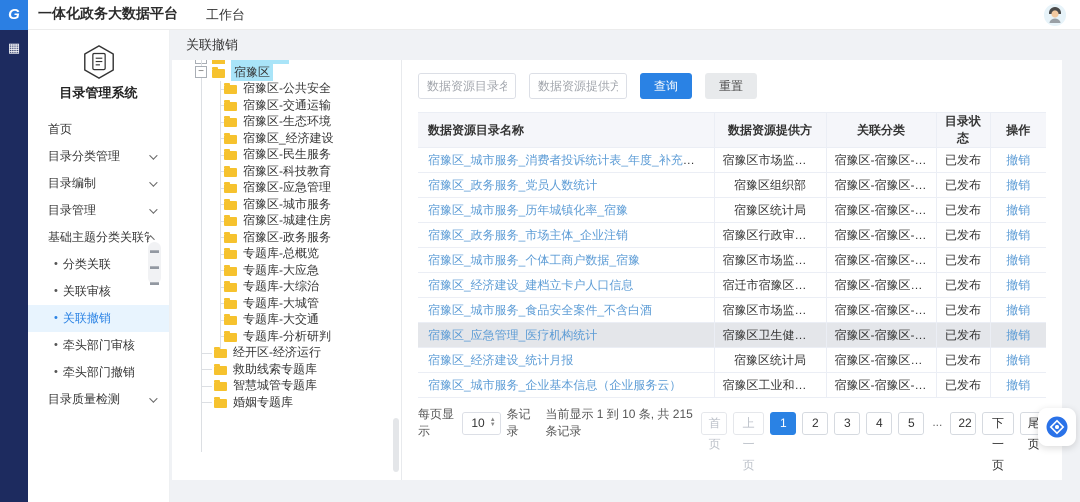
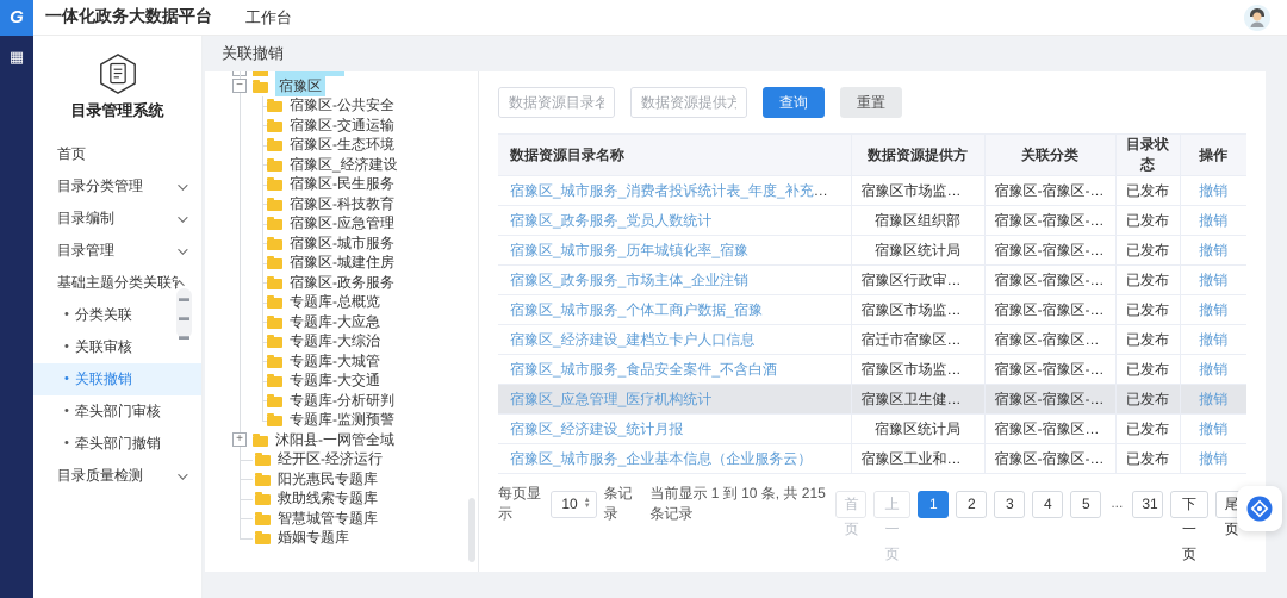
  G
  一体化政务大数据平台
  工作台
  ▦
  目录管理系统
  首页
  目录分类管理
  目录编制
  目录管理
  基础主题分类关联
  •
  分类关联
  •
  关联审核
  •
  关联撤销
  •
  牵头部门审核
  •
  牵头部门撤销
  目录质量检测
  ▬
  ▬
  ▬
  关联撤销
  −
  宿豫区
  宿豫区-公共安全
  宿豫区-交通运输
  宿豫区-生态环境
  宿豫区_经济建设
  宿豫区-民生服务
  宿豫区-科技教育
  宿豫区-应急管理
  宿豫区-城市服务
  宿豫区-城建住房
  宿豫区-政务服务
  专题库-总概览
  专题库-大应急
  专题库-大综治
  专题库-大城管
  专题库-大交通
  专题库-分析研判
+ 专题库-监测预警
+ +
+ 沭阳县-一网管全域
  经开区-经济运行
+ 阳光惠民专题库
  救助线索专题库
  智慧城管专题库
  婚姻专题库
  数据资源目录名
  数据资源提供方
  查询
  重置
  数据资源目录名称	数据资源提供方	关联分类	目录状态	操作
  宿豫区_城市服务_消费者投诉统计表_年度_补充材料	宿豫区市场监管局	宿豫区-宿豫区-城市	已发布	撤销
  宿豫区_政务服务_党员人数统计	宿豫区组织部	宿豫区-宿豫区-政务	已发布	撤销
  宿豫区_城市服务_历年城镇化率_宿豫	宿豫区统计局	宿豫区-宿豫区-城市	已发布	撤销
  宿豫区_政务服务_市场主体_企业注销	宿豫区行政审批局	宿豫区-宿豫区-政务	已发布	撤销
  宿豫区_城市服务_个体工商户数据_宿豫	宿豫区市场监管局	宿豫区-宿豫区-城市	已发布	撤销
  宿豫区_经济建设_建档立卡户人口信息	宿迁市宿豫区民政局	宿豫区-宿豫区_经济	已发布	撤销
  宿豫区_城市服务_食品安全案件_不含白酒	宿豫区市场监管局	宿豫区-宿豫区-城市	已发布	撤销
  宿豫区_应急管理_医疗机构统计	宿豫区卫生健康局	宿豫区-宿豫区-应急	已发布	撤销
  宿豫区_经济建设_统计月报	宿豫区统计局	宿豫区-宿豫区_经济	已发布	撤销
  宿豫区_城市服务_企业基本信息（企业服务云）	宿豫区工业和信息化	宿豫区-宿豫区-城市	已发布	撤销
  每页显示
  10
  条记录
  当前显示 1 到 10 条, 共 215 条记录
  首页
  上一页
  1
  2
  3
  4
  5
  ...
- 22
+ 31
  下一页
  尾页
